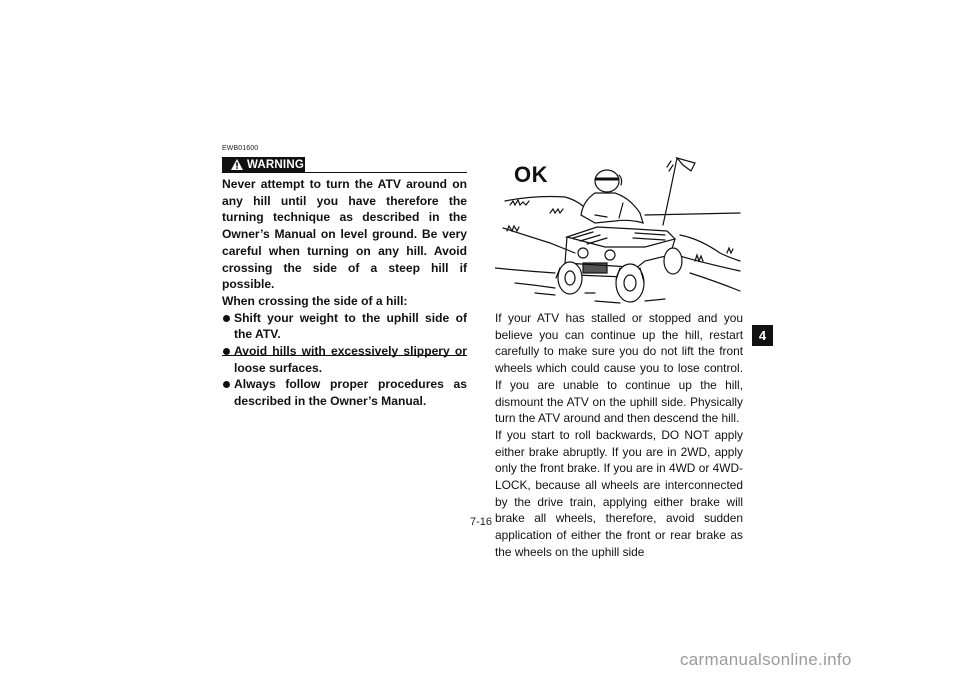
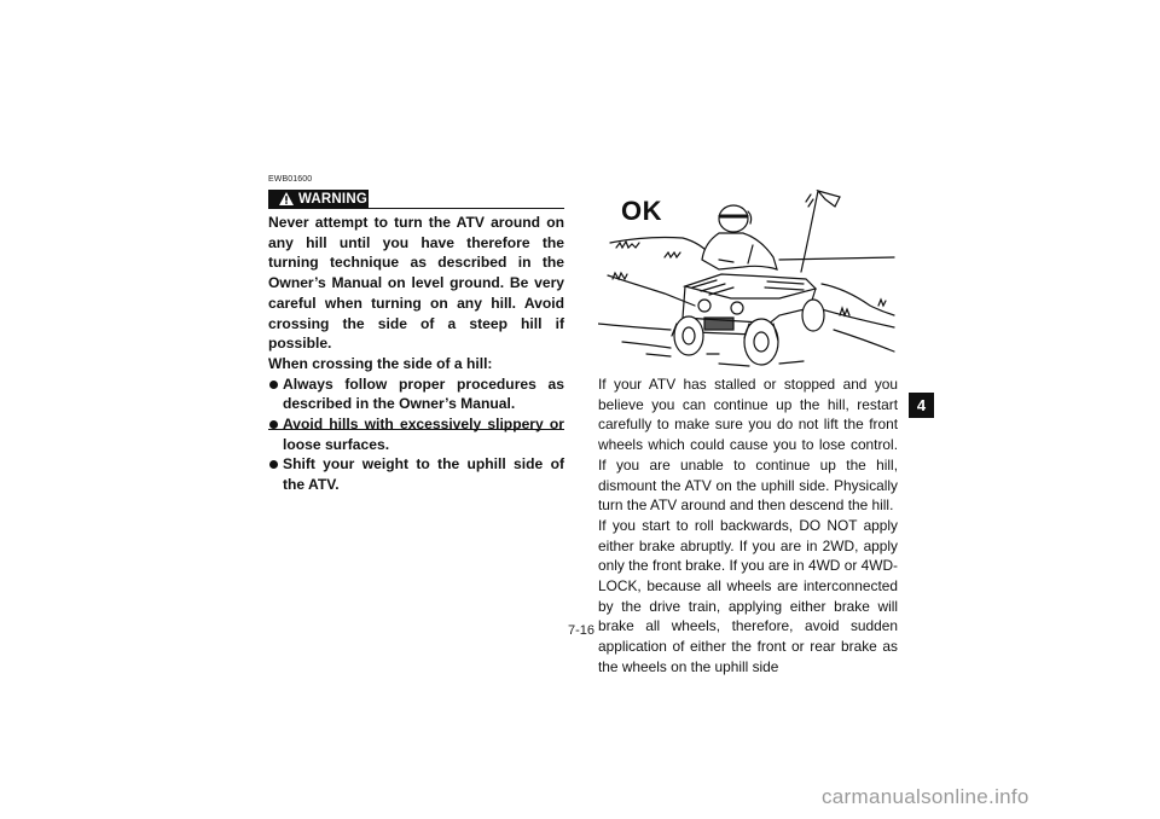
  WARNING
  Never attempt to turn the ATV around on any hill until you have therefore the turning technique as described in the Owner’s Manual on level ground. Be very careful when turning on any hill. Avoid crossing the side of a steep hill if possible.
  When crossing the side of a hill:
- Shift your weight to the uphill side of the ATV.
+ Always follow proper procedures as described in the Owner’s Manual.
  Avoid hills with excessively slippery or loose surfaces.
- Always follow proper procedures as described in the Owner’s Manual.
+ Shift your weight to the uphill side of the ATV.
  OK
  If your ATV has stalled or stopped and you believe you can continue up the hill, restart carefully to make sure you do not lift the front wheels which could cause you to lose control. If you are unable to continue up the hill, dismount the ATV on the uphill side. Physically turn the ATV around and then descend the hill.
  If you start to roll backwards, DO NOT apply either brake abruptly. If you are in 2WD, apply only the front brake. If you are in 4WD or 4WD-LOCK, because all wheels are interconnected by the drive train, applying either brake will brake all wheels, therefore, avoid sudden application of either the front or rear brake as the wheels on the uphill side
  4
  7-16
  carmanualsonline.info
